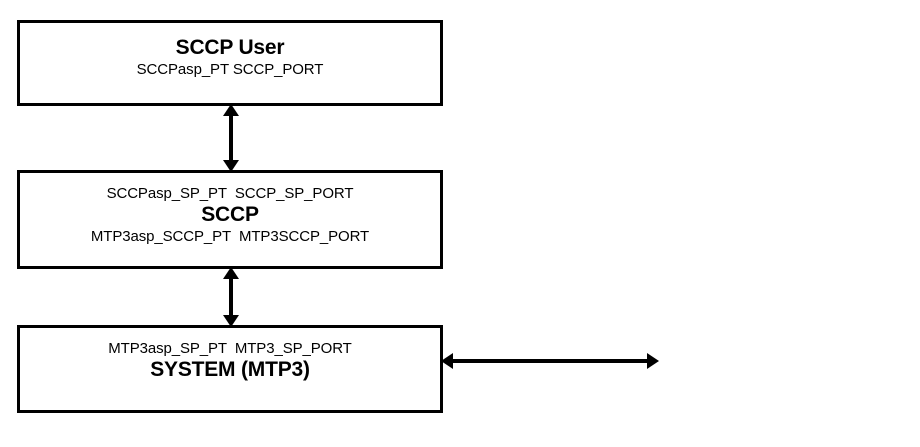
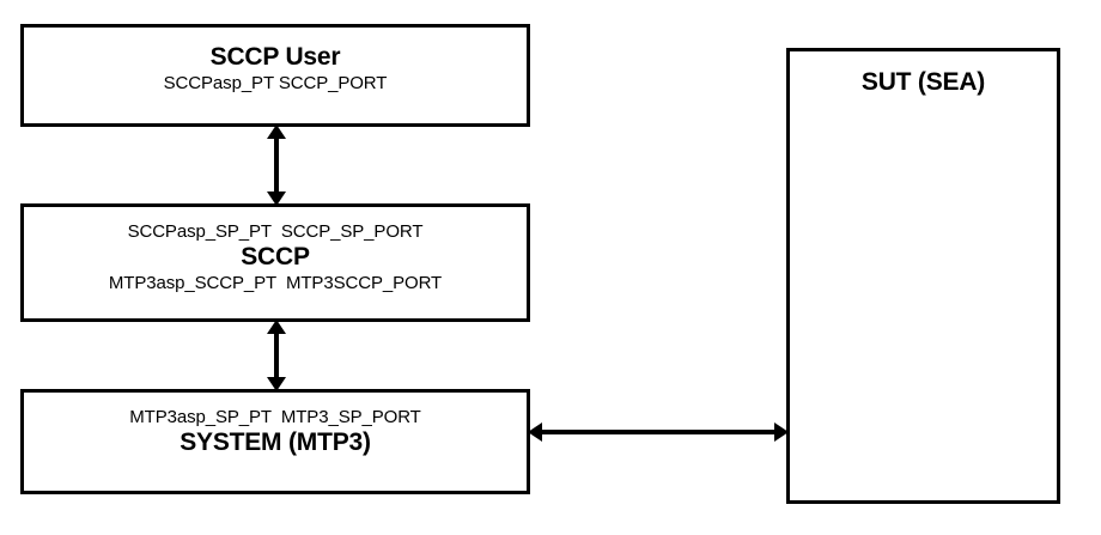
  SCCP User
  SCCPasp_PT SCCP_PORT
  SCCPasp_SP_PT SCCP_SP_PORT
  SCCP
  MTP3asp_SCCP_PT MTP3SCCP_PORT
  MTP3asp_SP_PT MTP3_SP_PORT
  SYSTEM (MTP3)
+ SUT (SEA)
